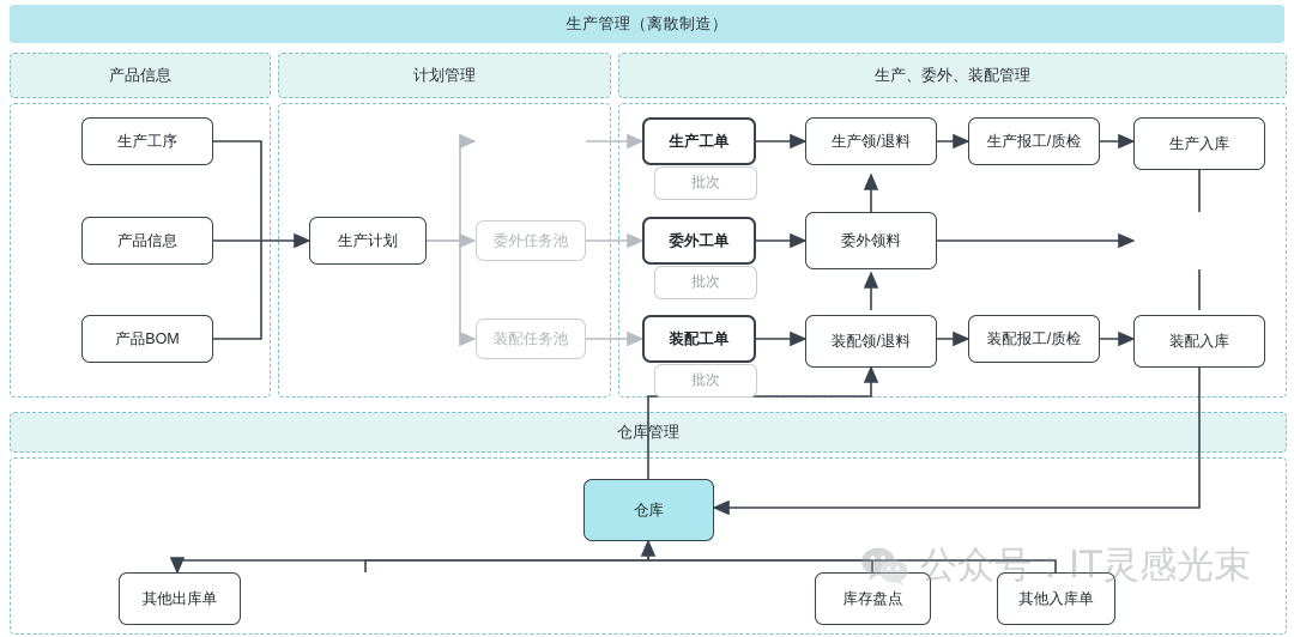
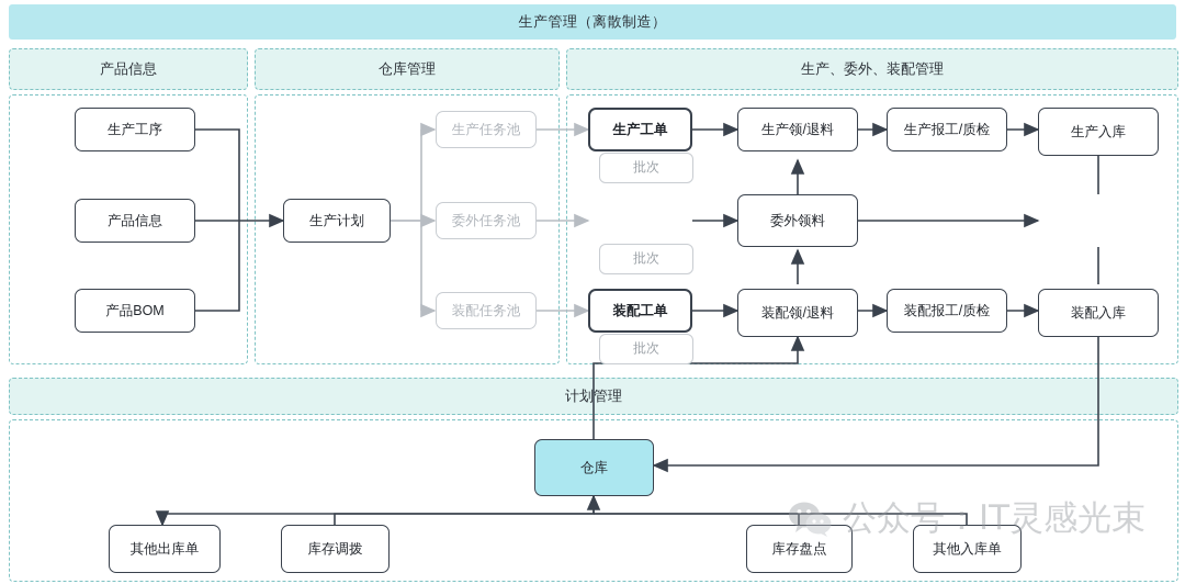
  生产管理（离散制造）
  产品信息
- 计划管理
+ 仓库管理
  生产、委外、装配管理
- 仓库管理
+ 计划管理
  生产工序
  产品信息
  产品BOM
  生产计划
+ 生产任务池
  委外任务池
  装配任务池
  批次
  生产工单
  批次
- 委外工单
  批次
  装配工单
  生产领/退料
  委外领料
  装配领/退料
  生产报工/质检
  装配报工/质检
  生产入库
  装配入库
  仓库
  其他出库单
+ 库存调拨
  库存盘点
  其他入库单
  公众号：IT灵感光束
